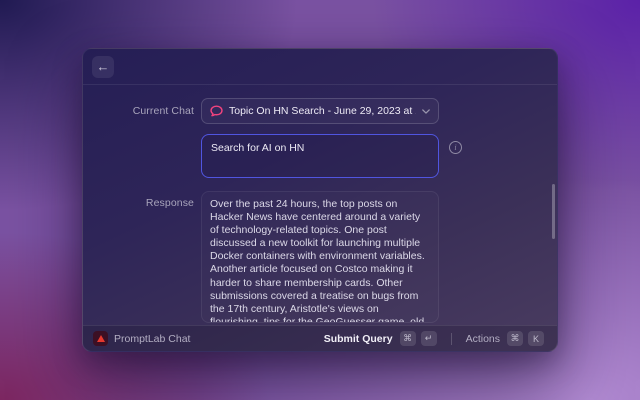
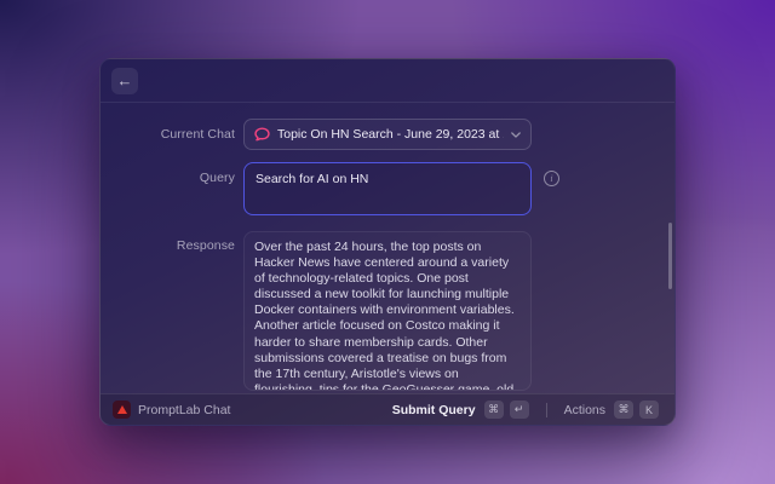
  ←
  Current Chat
  Topic On HN Search - June 29, 2023 at
+ Query
  Search for AI on HN
  i
  Response
  Over the past 24 hours, the top posts on Hacker News have centered around a variety of technology-related topics. One post discussed a new toolkit for launching multiple Docker containers with environment variables. Another article focused on Costco making it harder to share membership cards. Other submissions covered a treatise on bugs from the 17th century, Aristotle's views on flourishing, tips for the GeoGuesser game, old
  PromptLab Chat
  Submit Query
  ⌘
  ↵
  Actions
  ⌘
  K
